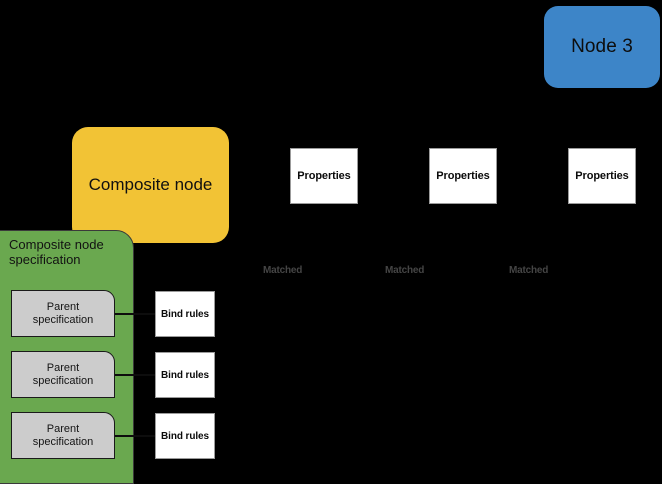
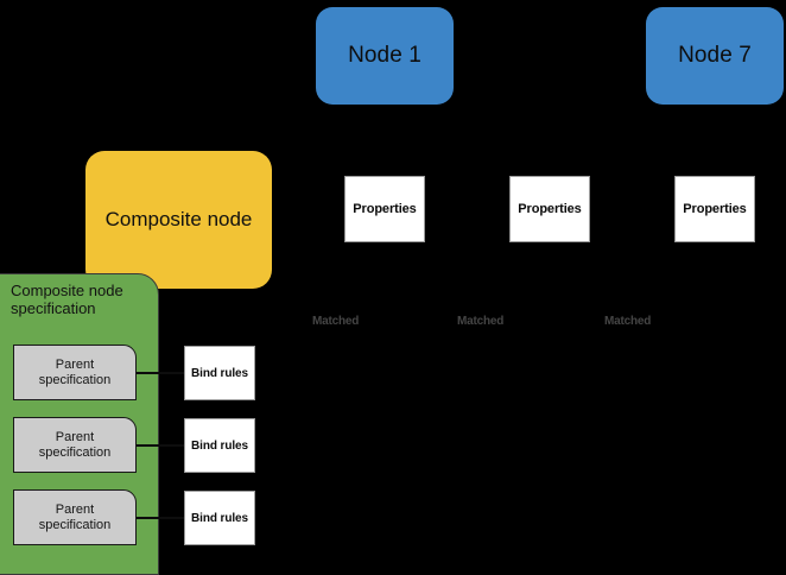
+ Node 1
- Node 3
+ Node 7
  Properties
  Properties
  Properties
  Matched
  Matched
  Matched
  Composite node
  Composite node
  specification
  Parent
  specification
  Parent
  specification
  Parent
  specification
  Bind rules
  Bind rules
  Bind rules
